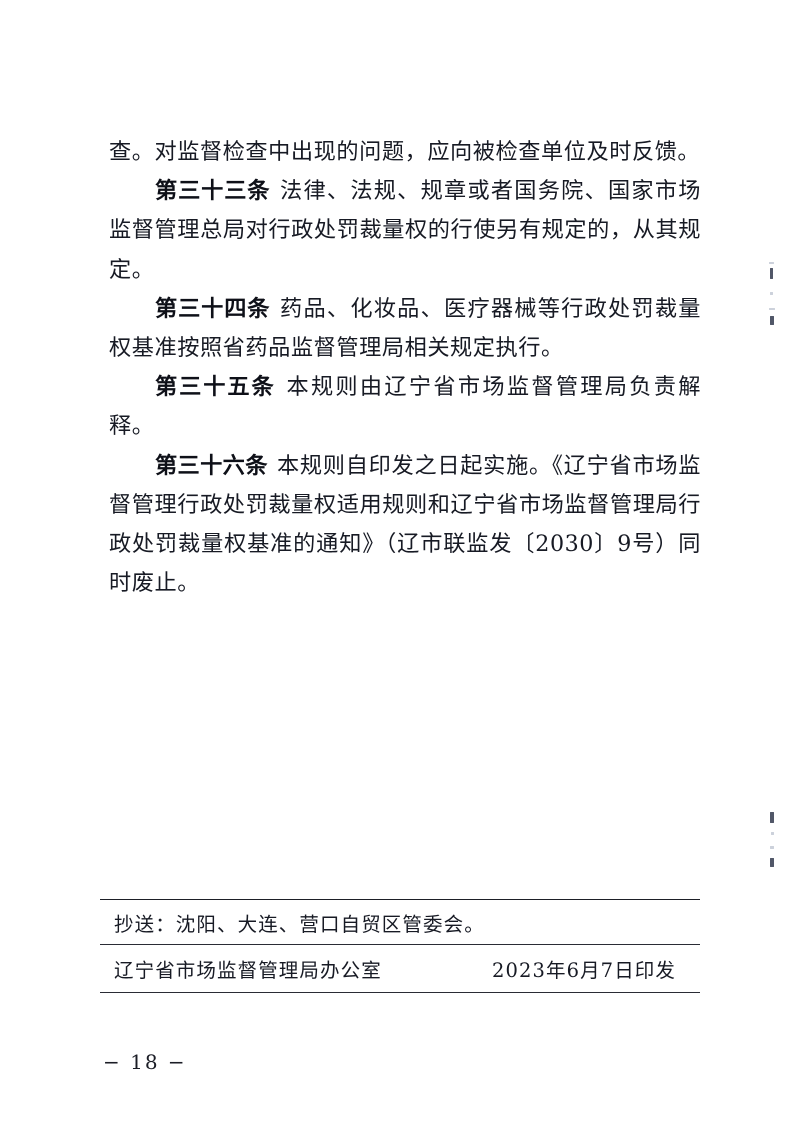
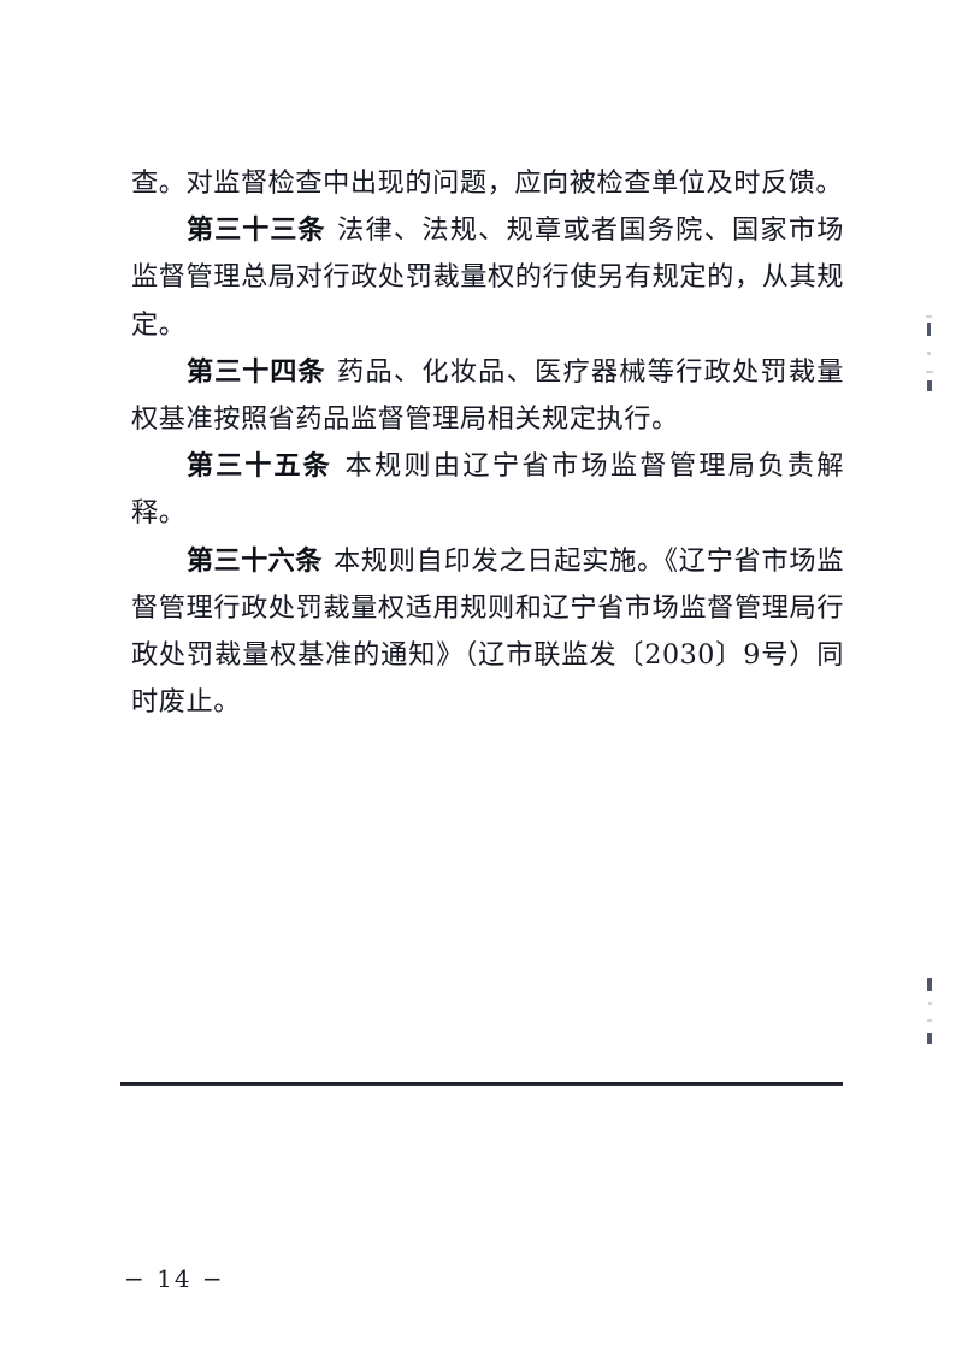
  查。对监督检查中出现的问题，应向被检查单位及时反馈。
  第三十三条 法律、法规、规章或者国务院、国家市场监督管理总局对行政处罚裁量权的行使另有规定的，从其规定。
  第三十四条 药品、化妆品、医疗器械等行政处罚裁量权基准按照省药品监督管理局相关规定执行。
  第三十五条 本规则由辽宁省市场监督管理局负责解释。
  第三十六条 本规则自印发之日起实施。《辽宁省市场监督管理行政处罚裁量权适用规则和辽宁省市场监督管理局行政处罚裁量权基准的通知》（辽市联监发〔2030〕9号）同时废止。
- 抄送：沈阳、大连、营口自贸区管委会。
- 辽宁省市场监督管理局办公室
- 2023年6月7日印发
- − 18 −
+ − 14 −
